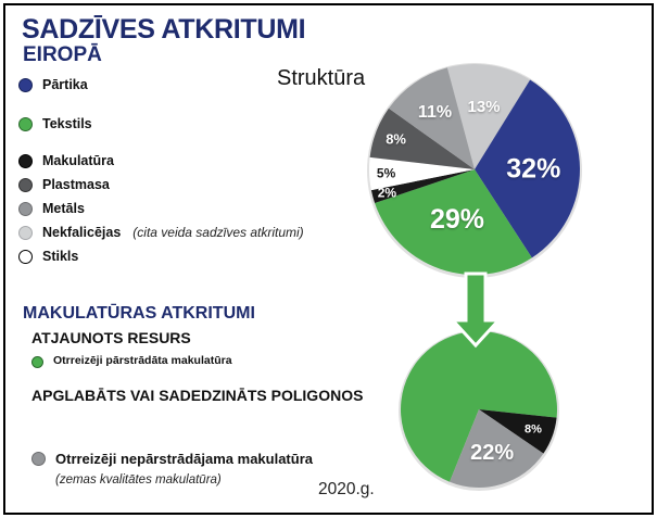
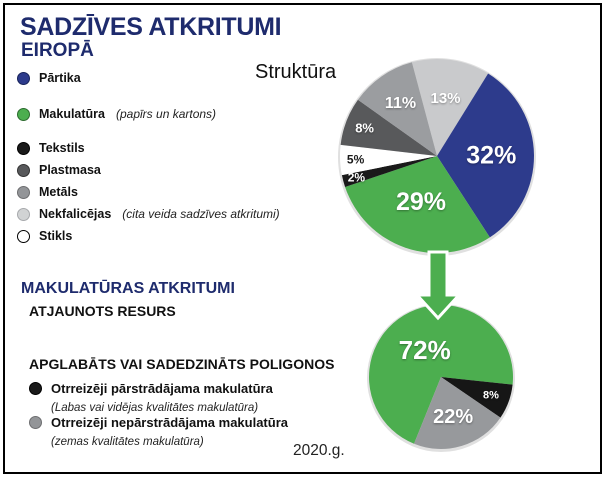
  13%
  32%
  29%
  2%
  5%
  8%
  11%
+ 72%
  8%
  22%
  SADZĪVES ATKRITUMI
  EIROPĀ
  Struktūra
  Pārtika
- Tekstils
+ Makulatūra
+ (papīrs un kartons)
- Makulatūra
+ Tekstils
  Plastmasa
  Metāls
  Nekfalicējas
  (cita veida sadzīves atkritumi)
  Stikls
  MAKULATŪRAS ATKRITUMI
  ATJAUNOTS RESURS
- Otrreizēji pārstrādāta makulatūra
  APGLABĀTS VAI SADEDZINĀTS POLIGONOS
+ Otrreizēji pārstrādājama makulatūra
+ (Labas vai vidējas kvalitātes makulatūra)
  Otrreizēji nepārstrādājama makulatūra
  (zemas kvalitātes makulatūra)
  2020.g.
